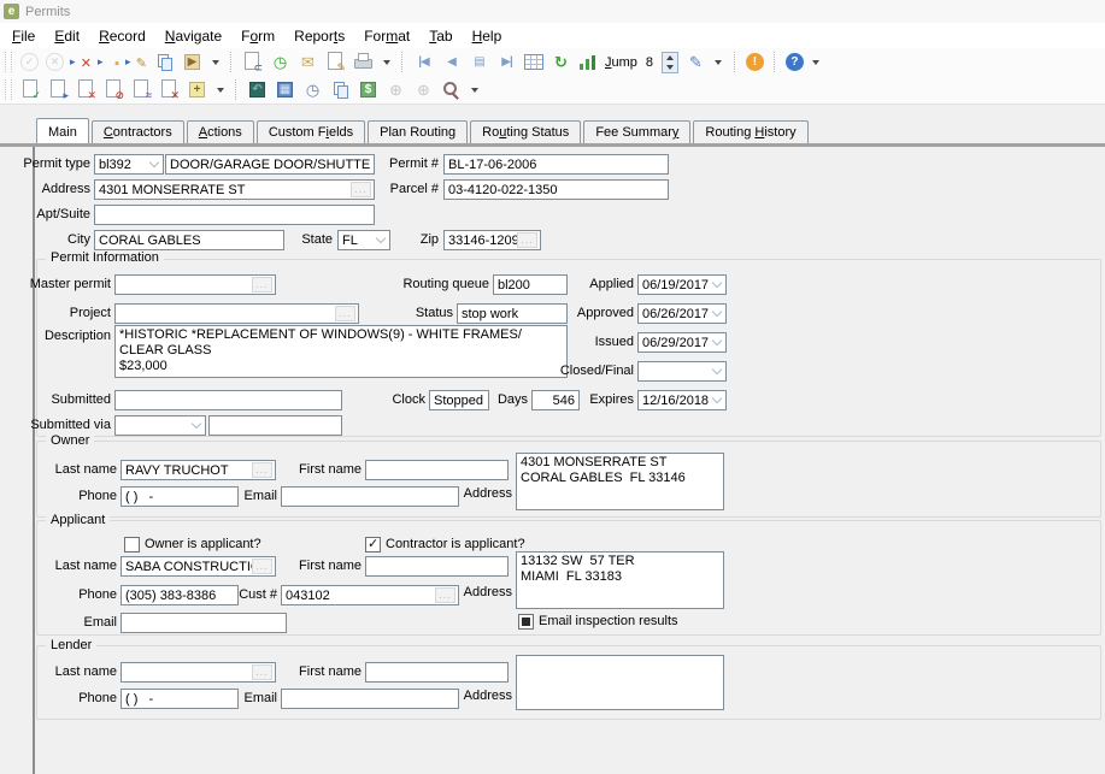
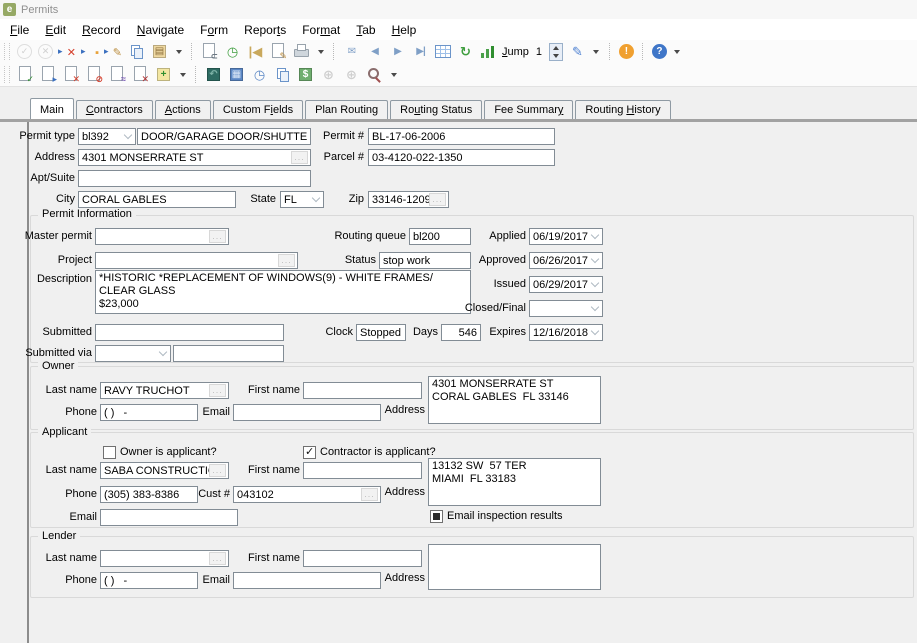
  e
  Permits
  File
  Edit
  Record
  Navigate
  Form
  Reports
  Format
  Tab
  Help
  ✓
  ✕
  ▸
  ✕
  ▸
  ▪
  ▸
  ✎
- ▶
+ ▤
  ⊂
  ◷
- ✉
+ |◀
  ✎
- |◀
+ ✉
  ◀
- ▤
+ ▶
  ▶|
  ↻
  Jump
- 8
+ 1
  ✎
  !
  ?
  ✓
  ▸
  ✕
  ⊘
  ≈
  ✕
  +
  ↶
  ▦
  ◷
  $
  ⊕
  ⊕
  Main
  Contractors
  Actions
  Custom Fields
  Plan Routing
  Routing Status
  Fee Summary
  Routing History
  Permit type
  bl392
  DOOR/GARAGE DOOR/SHUTTE
  Permit #
  BL-17-06-2006
  Address
  4301 MONSERRATE ST
  ...
  Parcel #
  03-4120-022-1350
  Apt/Suite
  City
  CORAL GABLES
  State
  FL
  Zip
  33146-1209
  ...
  Permit Information
  Master permit
  ...
  Routing queue
  bl200
  Applied
  06/19/2017
  Project
  ...
  Status
  stop work
  Approved
  06/26/2017
  Description
  Issued
  06/29/2017
  Closed/Final
  Submitted
  Clock
  Stopped
  Days
  546
  Expires
  12/16/2018
  Submitted via
  Owner
  Last name
  RAVY TRUCHOT
  ...
  First name
  4301 MONSERRATE ST
  CORAL GABLES FL 33146
  Phone
  ( ) -
  Email
  Address
  Applicant
  Owner is applicant?
  Contractor is applicant?
  Last name
  SABA CONSTRUCTI
  ...
  First name
  13132 SW 57 TER
  MIAMI FL 33183
  Phone
  (305) 383-8386
  Cust #
  043102
  ...
  Address
  Email
  Email inspection results
  Lender
  Last name
  ...
  First name
  Phone
  ( ) -
  Email
  Address
